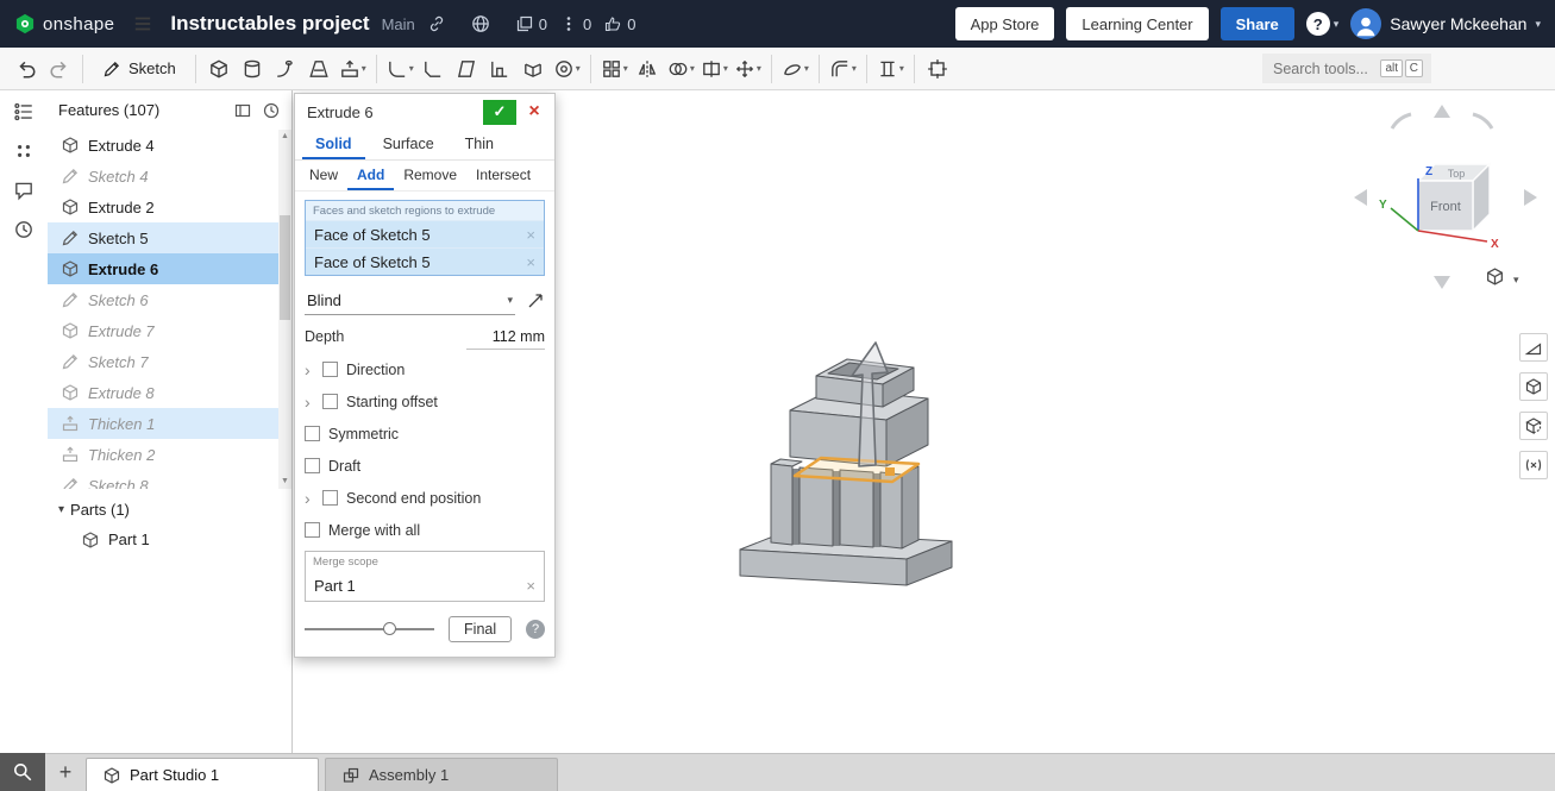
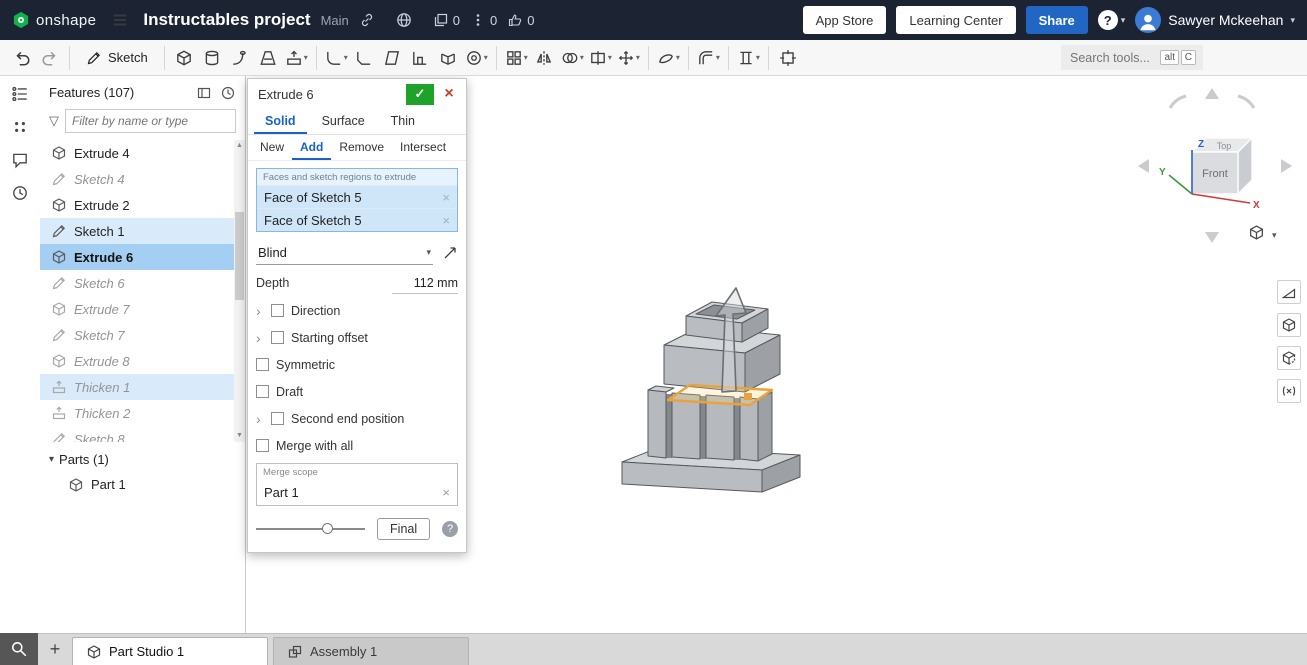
  onshape
  Instructables project
  Main
  0
  0
  0
  App Store
  Learning Center
  Share
  ?
  ▾
  Sawyer Mckeehan
  ▾
  Sketch
  ▾
  ▾
  ▾
  ▾
  ▾
  ▾
  ▾
  ▾
  ▾
  ▾
  Search tools...
  alt
  C
  Features (107)
+ ▽
+ Filter by name or type
  Extrude 4
  Sketch 4
  Extrude 2
- Sketch 5
+ Sketch 1
  Extrude 6
  Sketch 6
  Extrude 7
  Sketch 7
  Extrude 8
  Thicken 1
  Thicken 2
  Sketch 8
  ▾
  Parts (1)
  Part 1
  Top
  Front
  Z
  Y
  X
  ▾
  Extrude 6
  ✓
  ×
  Solid
  Surface
  Thin
  New
  Add
  Remove
  Intersect
  Faces and sketch regions to extrude
  Face of Sketch 5
  ×
  Face of Sketch 5
  ×
  Blind
  ▾
  Depth
  112 mm
  ›
  Direction
  ›
  Starting offset
  Symmetric
  Draft
  ›
  Second end position
  Merge with all
  Merge scope
  Part 1
  ×
  Final
  ?
  +
  Part Studio 1
  Assembly 1
